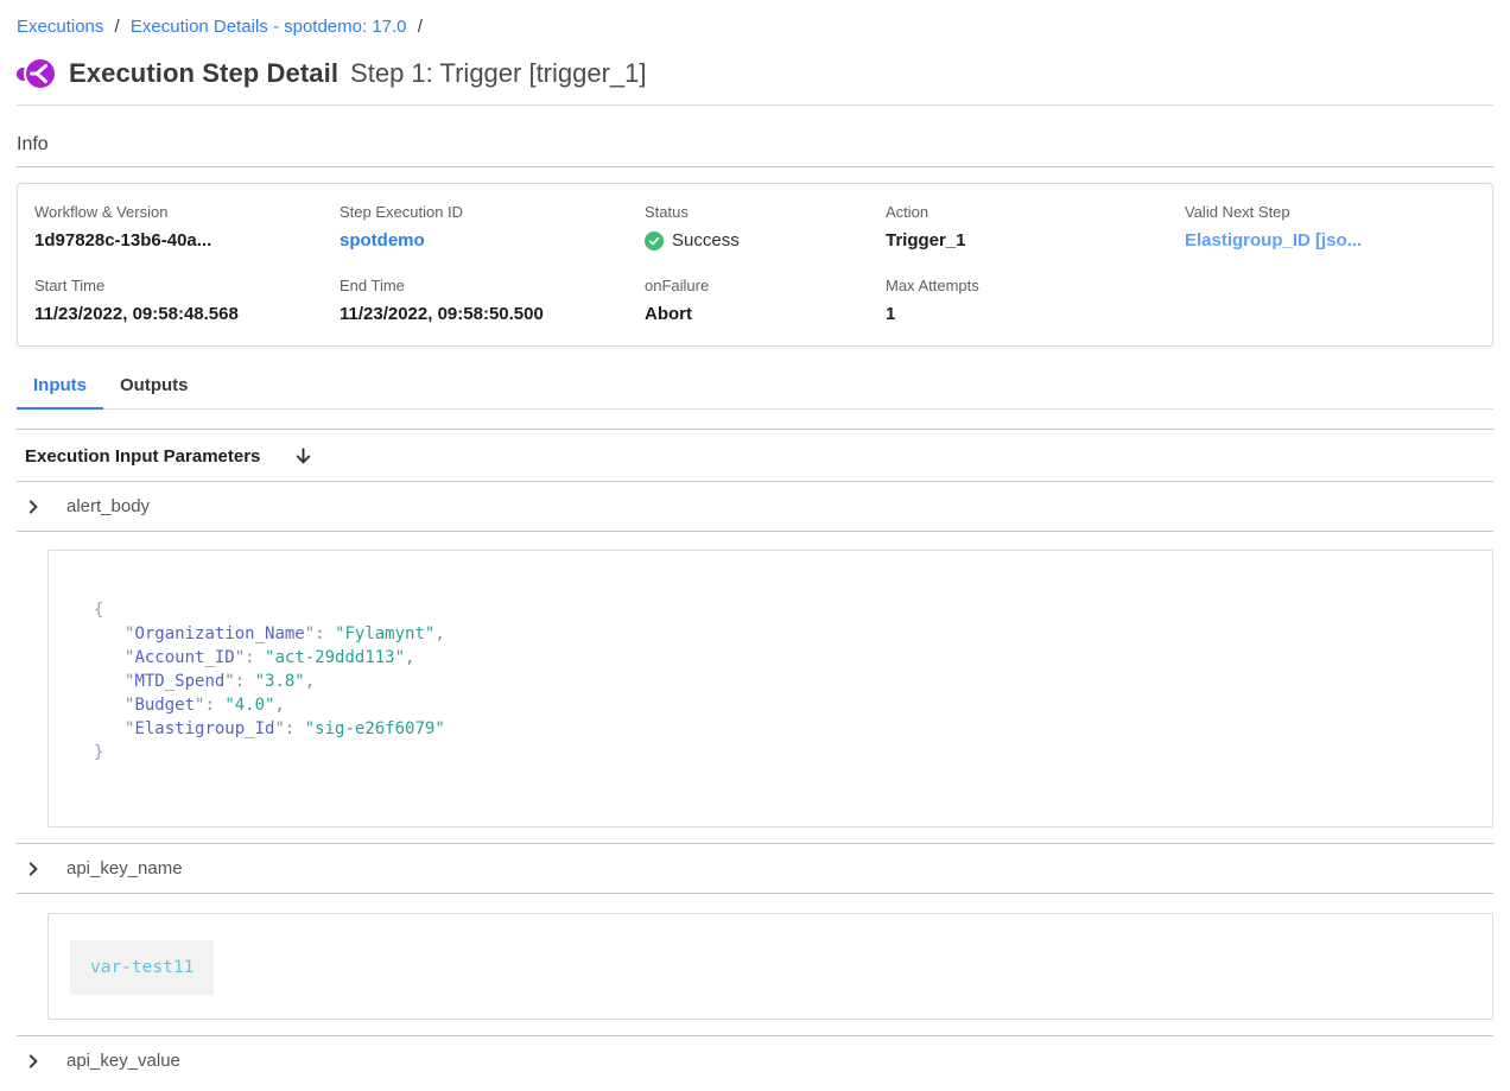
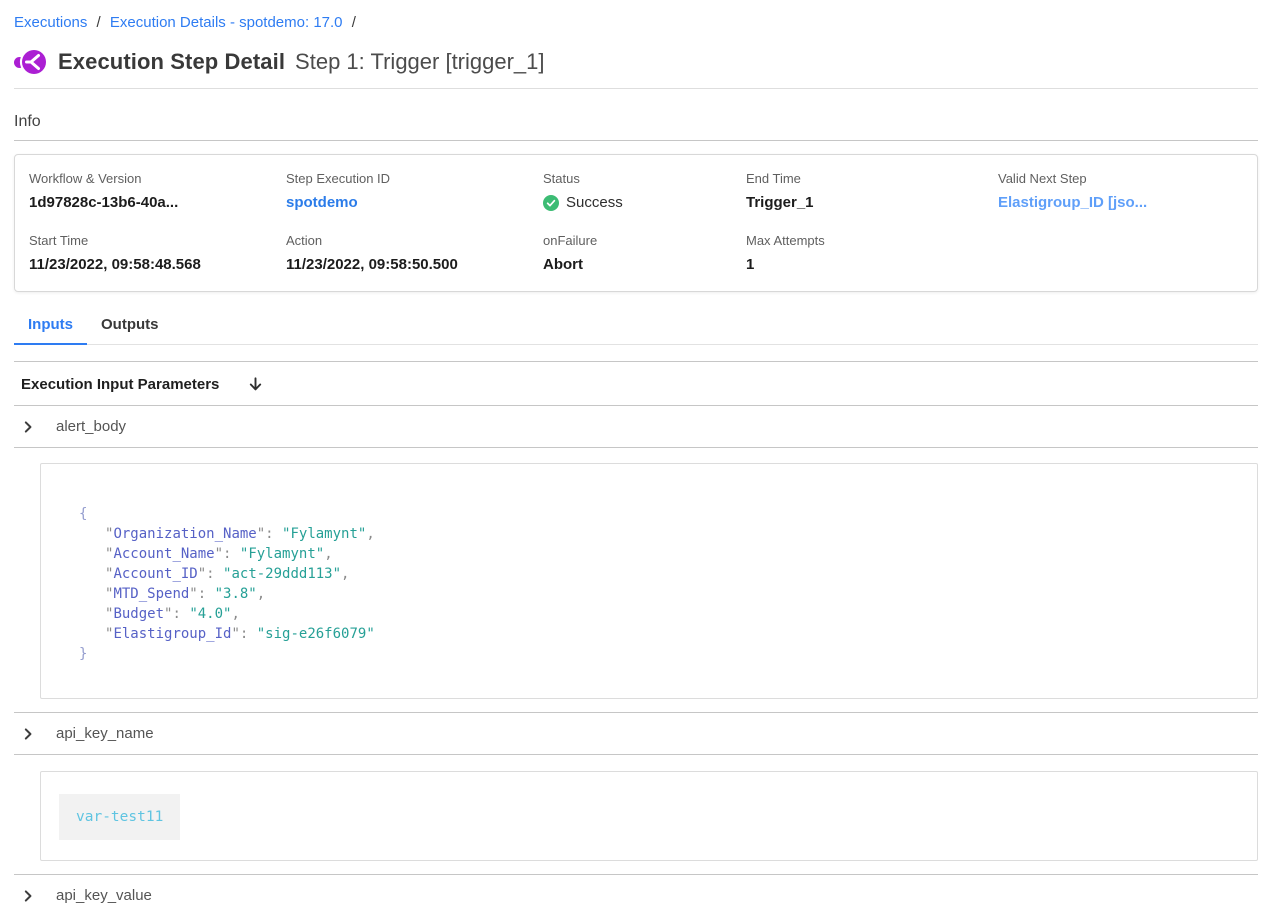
  Executions / Execution Details - spotdemo: 17.0 /
  Execution Step Detail
  Step 1: Trigger [trigger_1]
  Info
  Workflow & Version
  1d97828c-13b6-40a...
  Step Execution ID
  spotdemo
  Status
  Success
- Action
+ End Time
  Trigger_1
  Valid Next Step
  Elastigroup_ID [jso...
  Start Time
  11/23/2022, 09:58:48.568
- End Time
+ Action
  11/23/2022, 09:58:50.500
  onFailure
  Abort
  Max Attempts
  1
  Inputs
  Outputs
  Execution Input Parameters
  alert_body
  {
  "Organization_Name": "Fylamynt",
+ "Account_Name": "Fylamynt",
  "Account_ID": "act-29ddd113",
  "MTD_Spend": "3.8",
  "Budget": "4.0",
  "Elastigroup_Id": "sig-e26f6079"
  }
  api_key_name
  var-test11
  api_key_value
